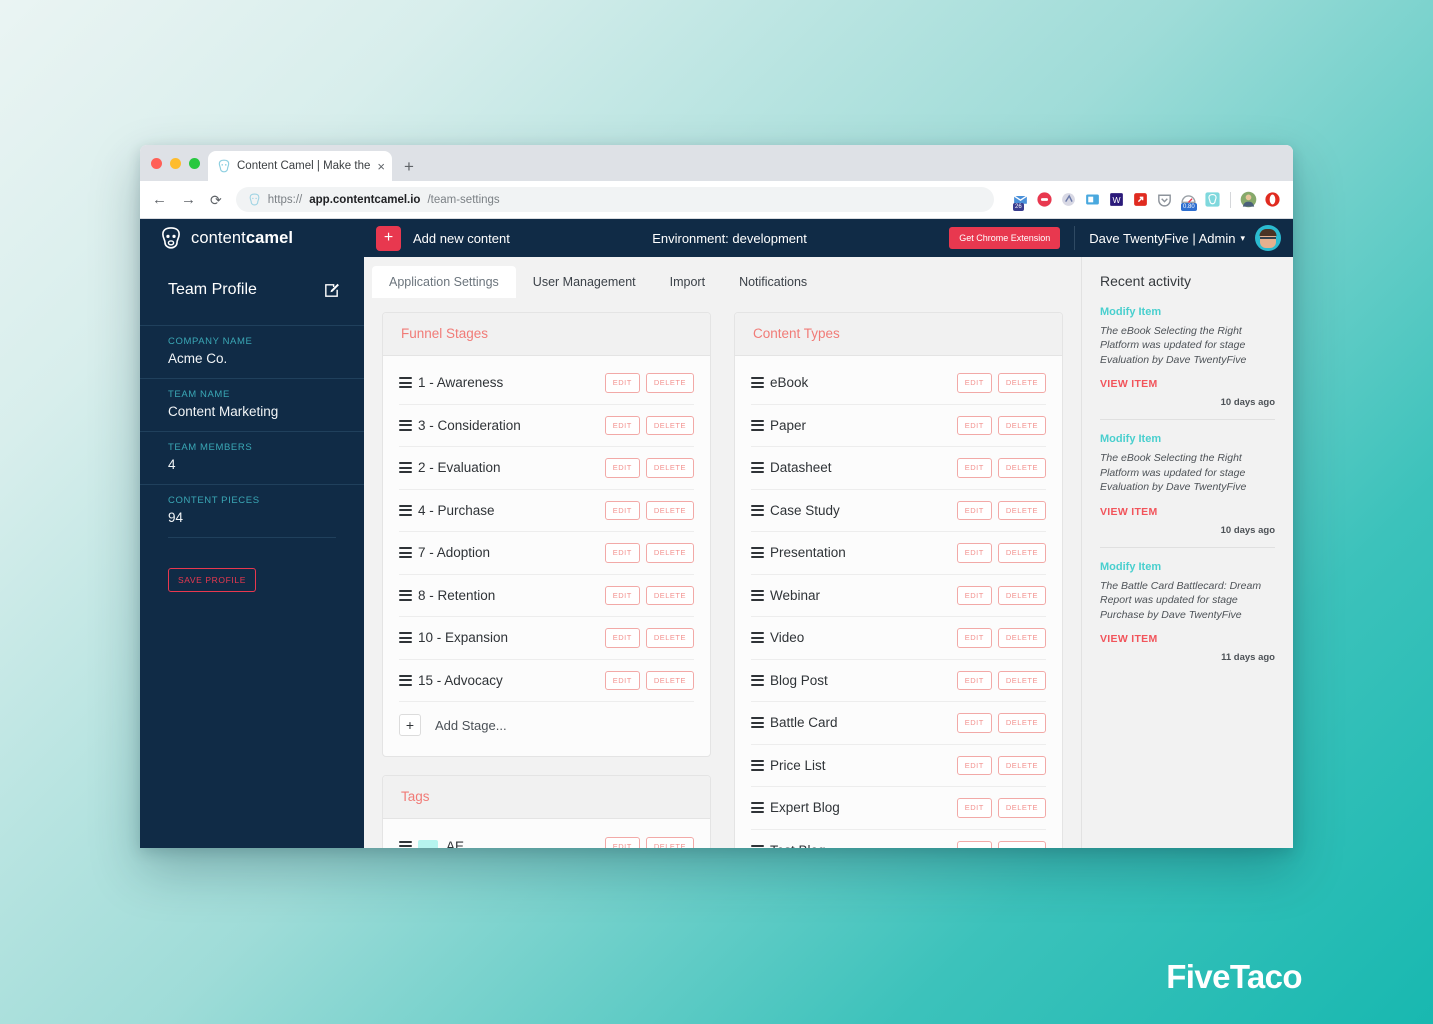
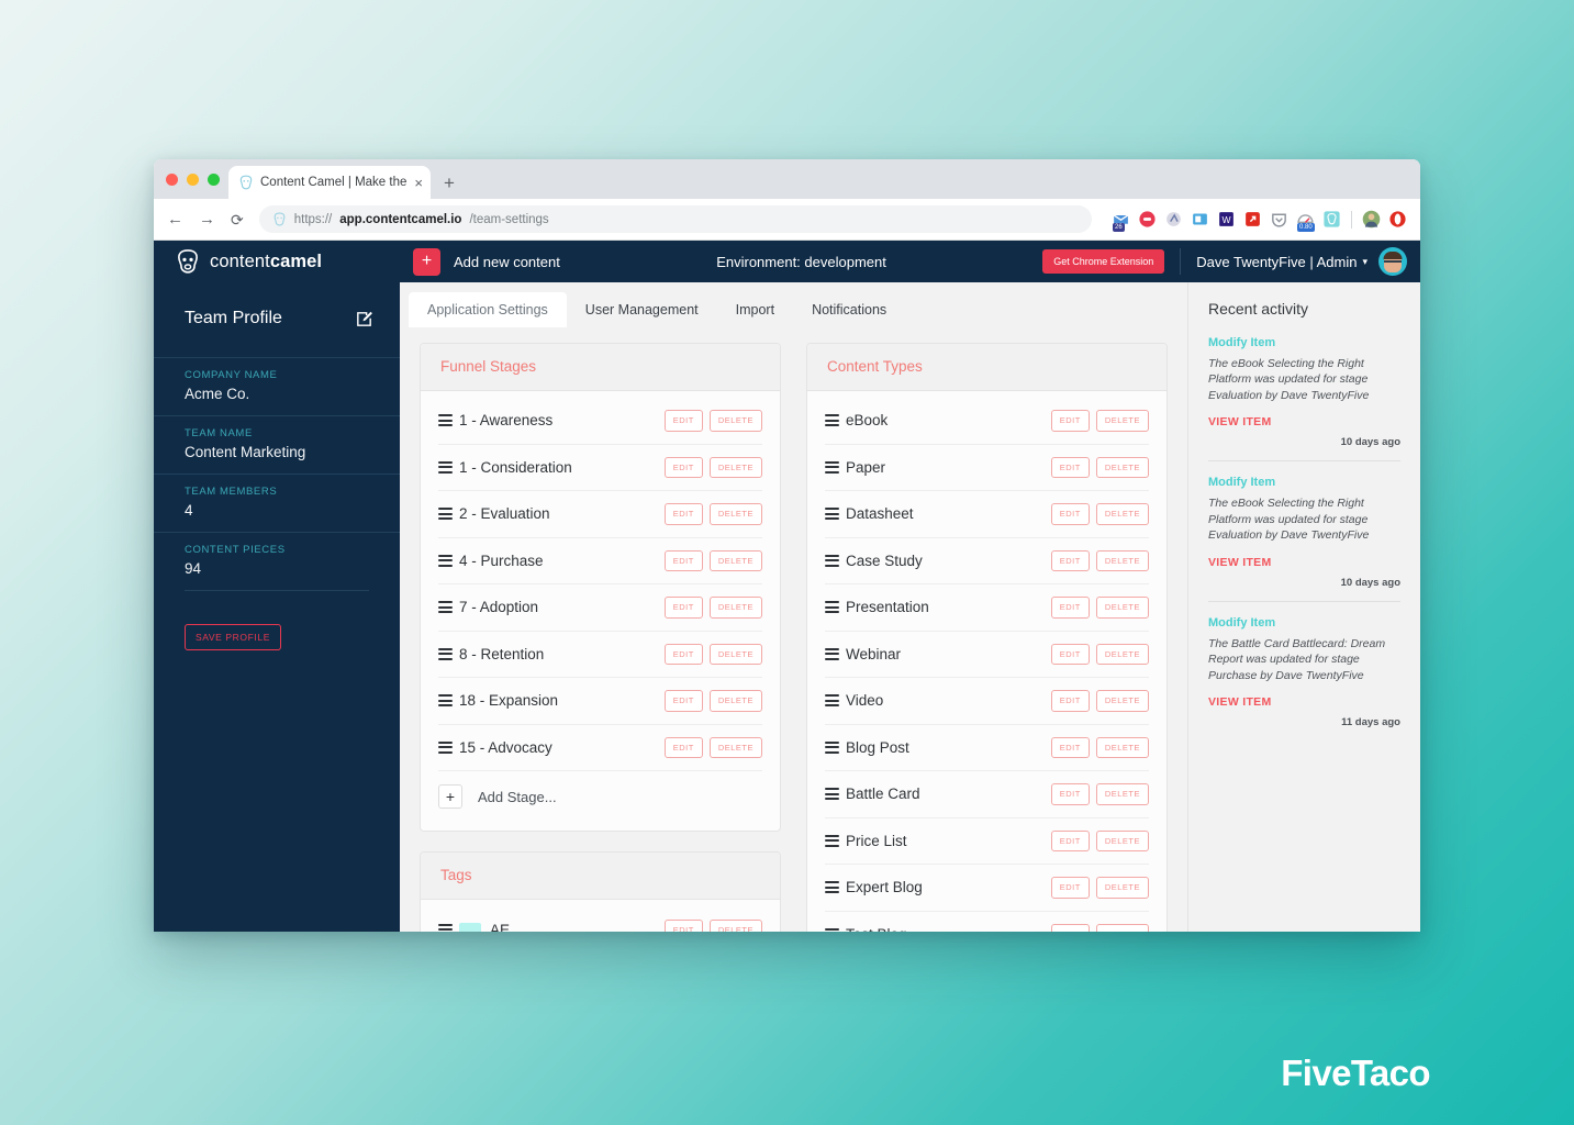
  Content Camel | Make the
  ×
  +
  ←
  →
  ⟳
  https://
  app.contentcamel.io
  /team-settings
  W
  contentcamel
  +
  Add new content
  Environment: development
  Get Chrome Extension
  Dave TwentyFive | Admin
  ▾
  Team Profile
  COMPANY NAME
  Acme Co.
  TEAM NAME
  Content Marketing
  TEAM MEMBERS
  4
  CONTENT PIECES
  94
  SAVE PROFILE
  Application Settings
  User Management
  Import
  Notifications
  Funnel Stages
  1 - Awareness
  EDIT
  DELETE
- 3 - Consideration
+ 1 - Consideration
  EDIT
  DELETE
  2 - Evaluation
  EDIT
  DELETE
  4 - Purchase
  EDIT
  DELETE
  7 - Adoption
  EDIT
  DELETE
  8 - Retention
  EDIT
  DELETE
- 10 - Expansion
+ 18 - Expansion
  EDIT
  DELETE
  15 - Advocacy
  EDIT
  DELETE
  +
  Add Stage...
  Tags
  AE
  EDIT
  DELETE
  Content Types
  eBook
  EDIT
  DELETE
  Paper
  EDIT
  DELETE
  Datasheet
  EDIT
  DELETE
  Case Study
  EDIT
  DELETE
  Presentation
  EDIT
  DELETE
  Webinar
  EDIT
  DELETE
  Video
  EDIT
  DELETE
  Blog Post
  EDIT
  DELETE
  Battle Card
  EDIT
  DELETE
  Price List
  EDIT
  DELETE
  Expert Blog
  EDIT
  DELETE
  Recent activity
  Modify Item
  The eBook Selecting the Right Platform was updated for stage Evaluation by Dave TwentyFive
  VIEW ITEM
  10 days ago
  Modify Item
  The eBook Selecting the Right Platform was updated for stage Evaluation by Dave TwentyFive
  VIEW ITEM
  10 days ago
  Modify Item
  The Battle Card Battlecard: Dream Report was updated for stage Purchase by Dave TwentyFive
  VIEW ITEM
  11 days ago
  FiveTaco
